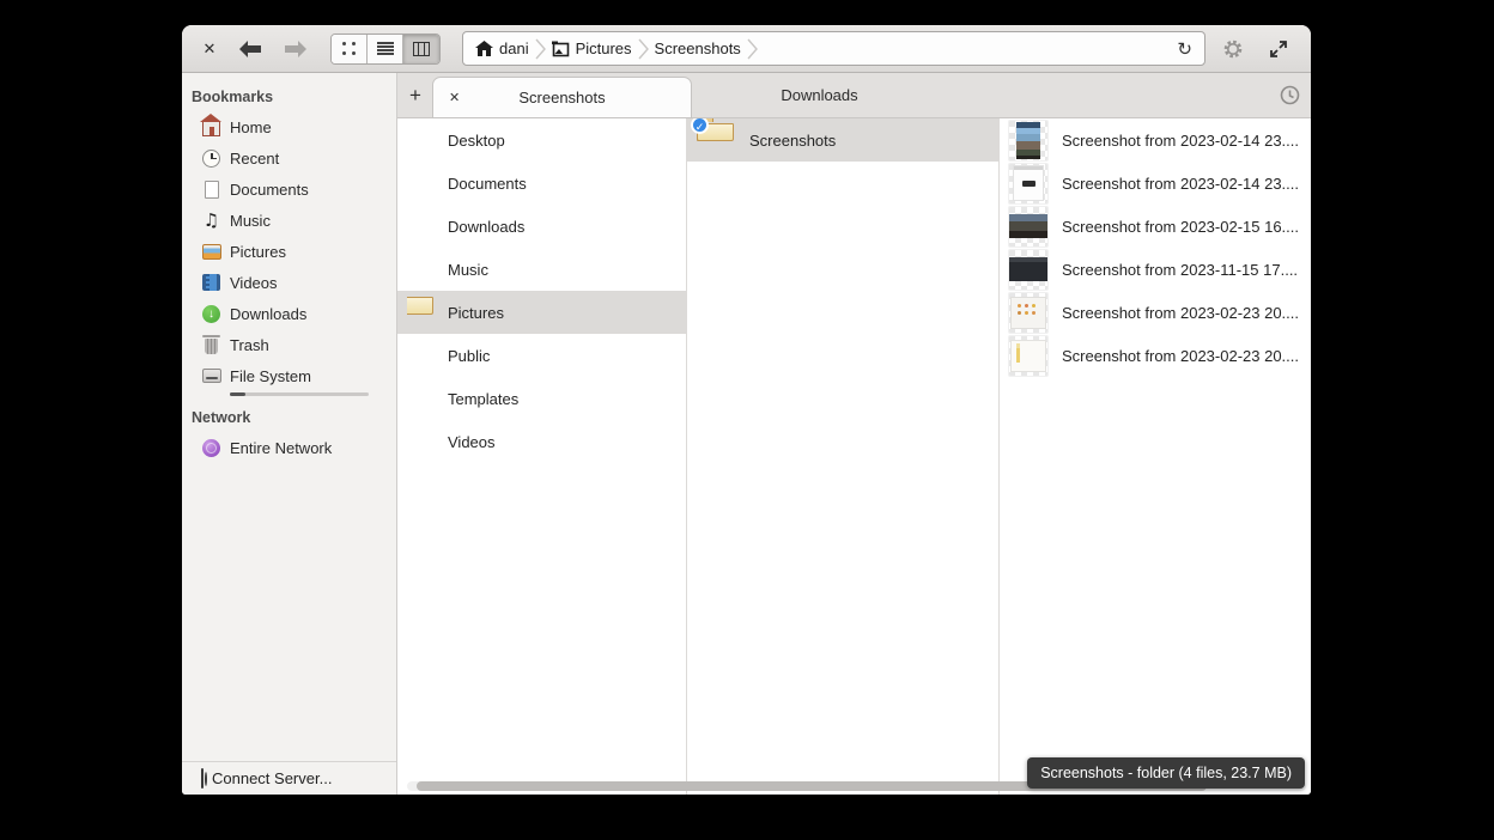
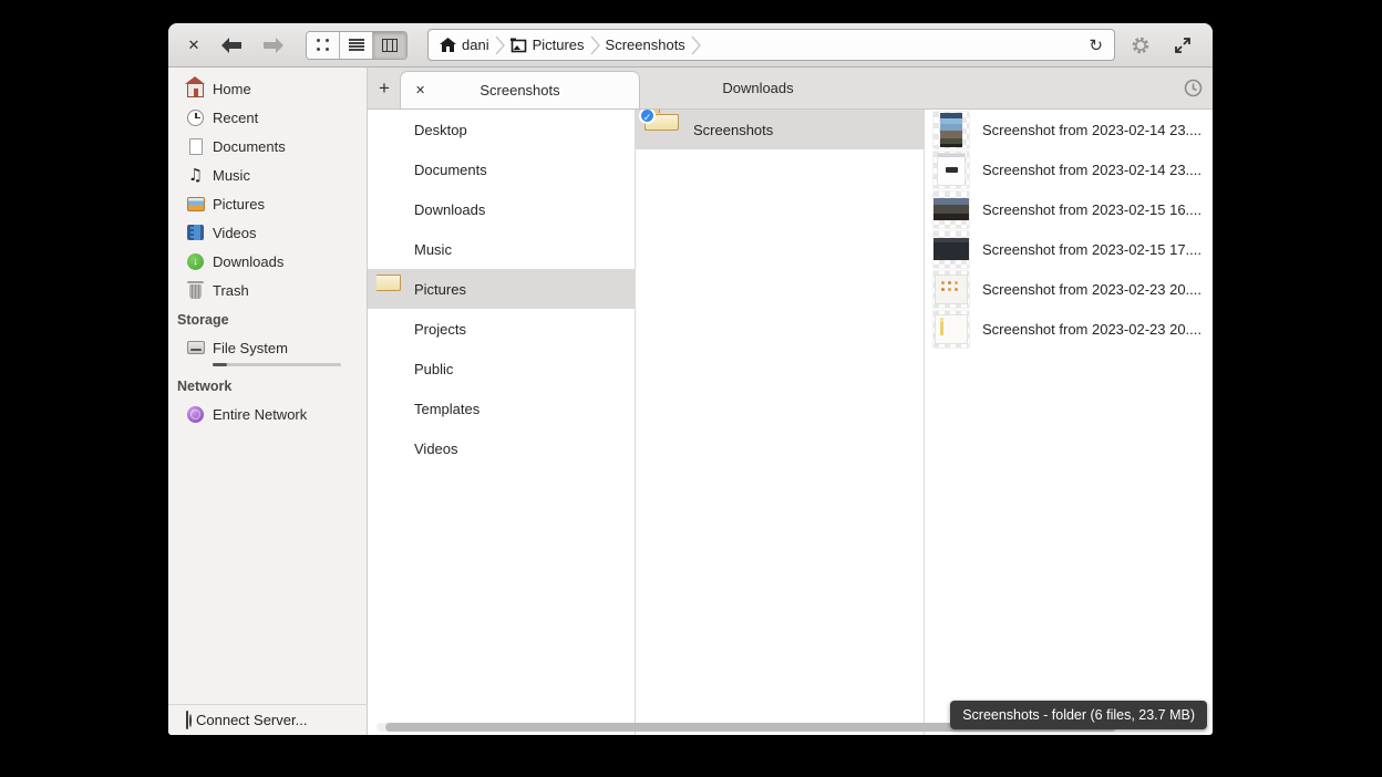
  ✕
  dani
  Pictures
  Screenshots
  ↻
- Bookmarks
  Home
  Recent
  Documents
  ♫
  Music
  Pictures
  Videos
  ↓
  Downloads
  Trash
+ Storage
  File System
  Network
  Entire Network
  Connect Server...
  +
  ✕
  Screenshots
  Downloads
  Desktop
  Documents
  Downloads
  Music
  Pictures
+ Projects
  Public
  Templates
  Videos
  ✓
  Screenshots
  Screenshot from 2023-02-14 23....
  Screenshot from 2023-02-14 23....
  Screenshot from 2023-02-15 16....
- Screenshot from 2023-11-15 17....
+ Screenshot from 2023-02-15 17....
  Screenshot from 2023-02-23 20....
  Screenshot from 2023-02-23 20....
- Screenshots - folder (4 files, 23.7 MB)
+ Screenshots - folder (6 files, 23.7 MB)
